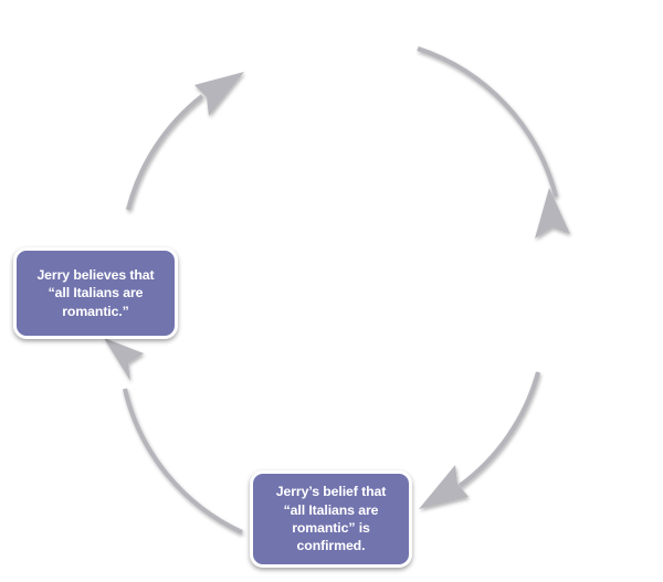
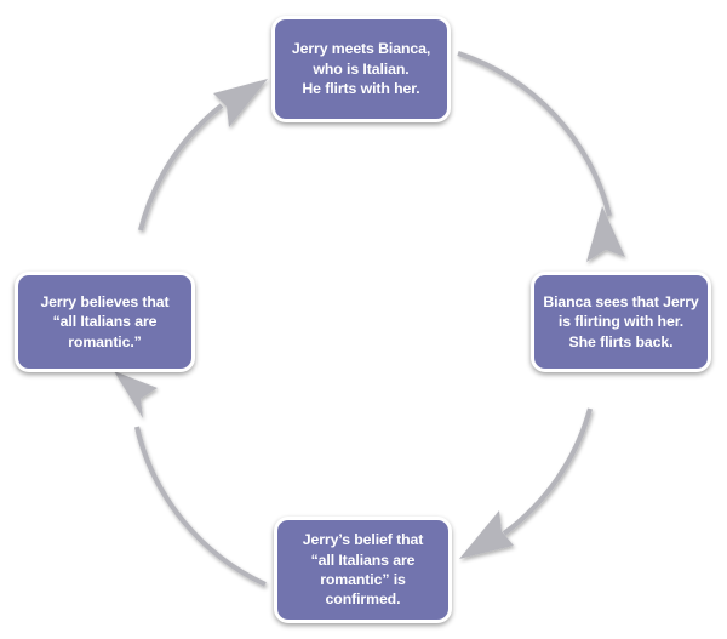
+ Jerry meets Bianca,
+ who is Italian.
+ He flirts with her.
+ Bianca sees that Jerry
+ is flirting with her.
+ She flirts back.
  Jerry’s belief that
  “all Italians are
  romantic” is
  confirmed.
  Jerry believes that
  “all Italians are
  romantic.”
